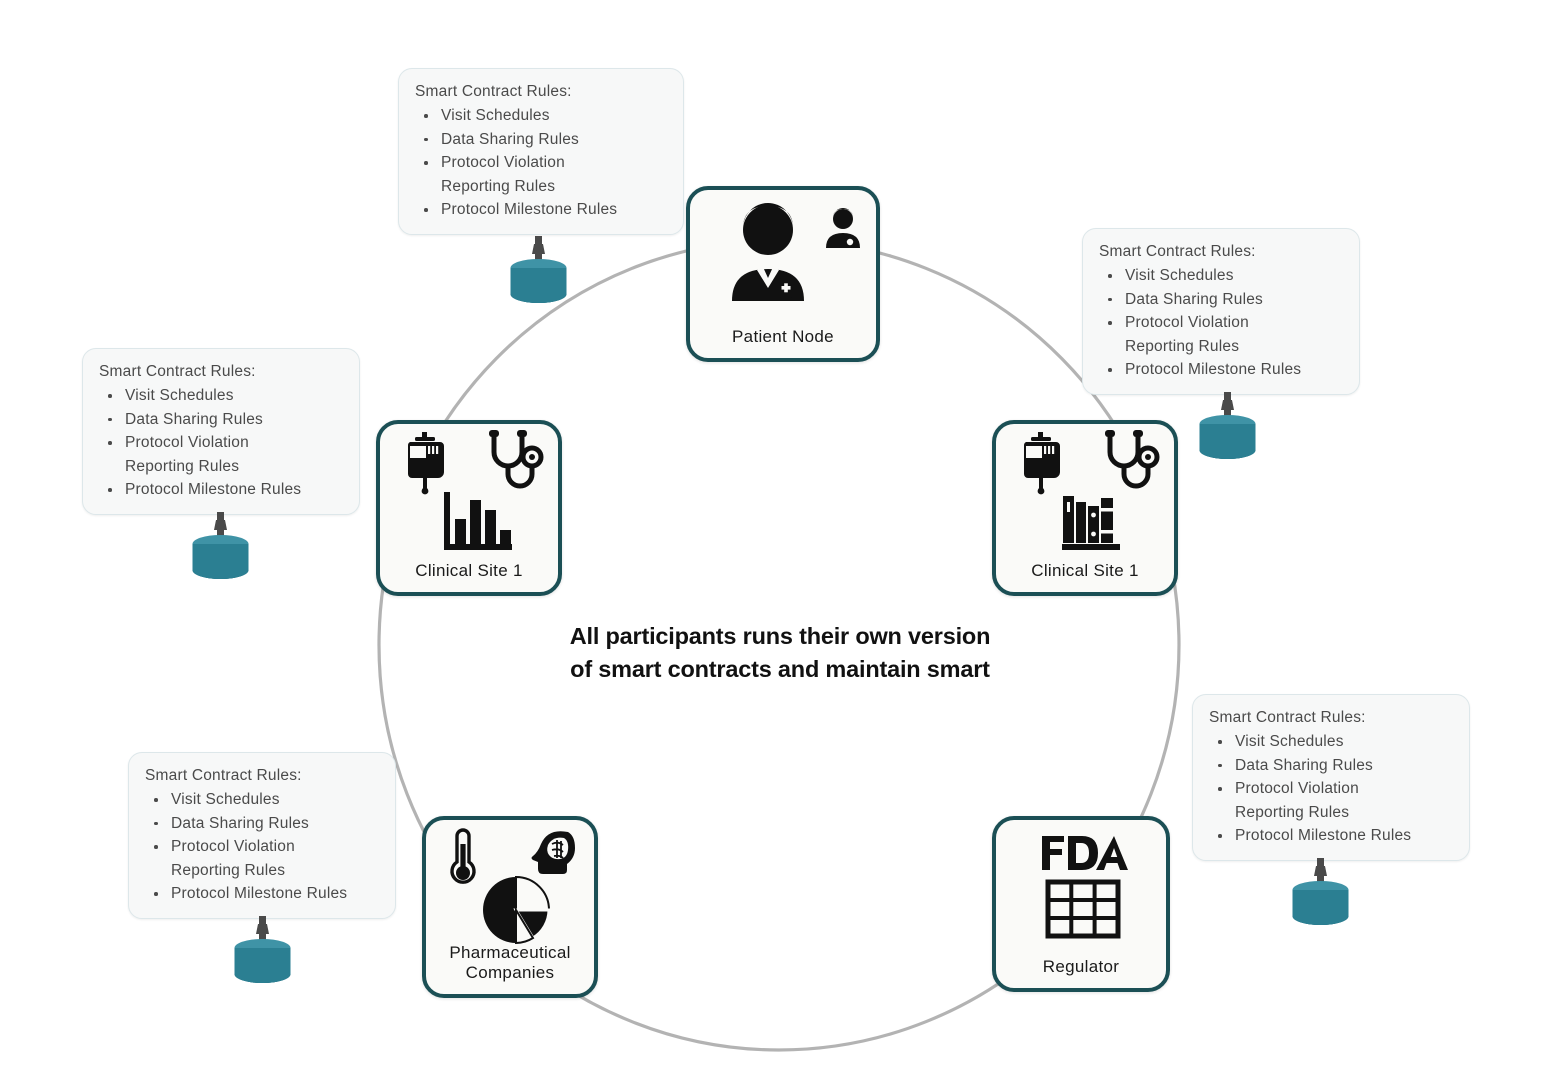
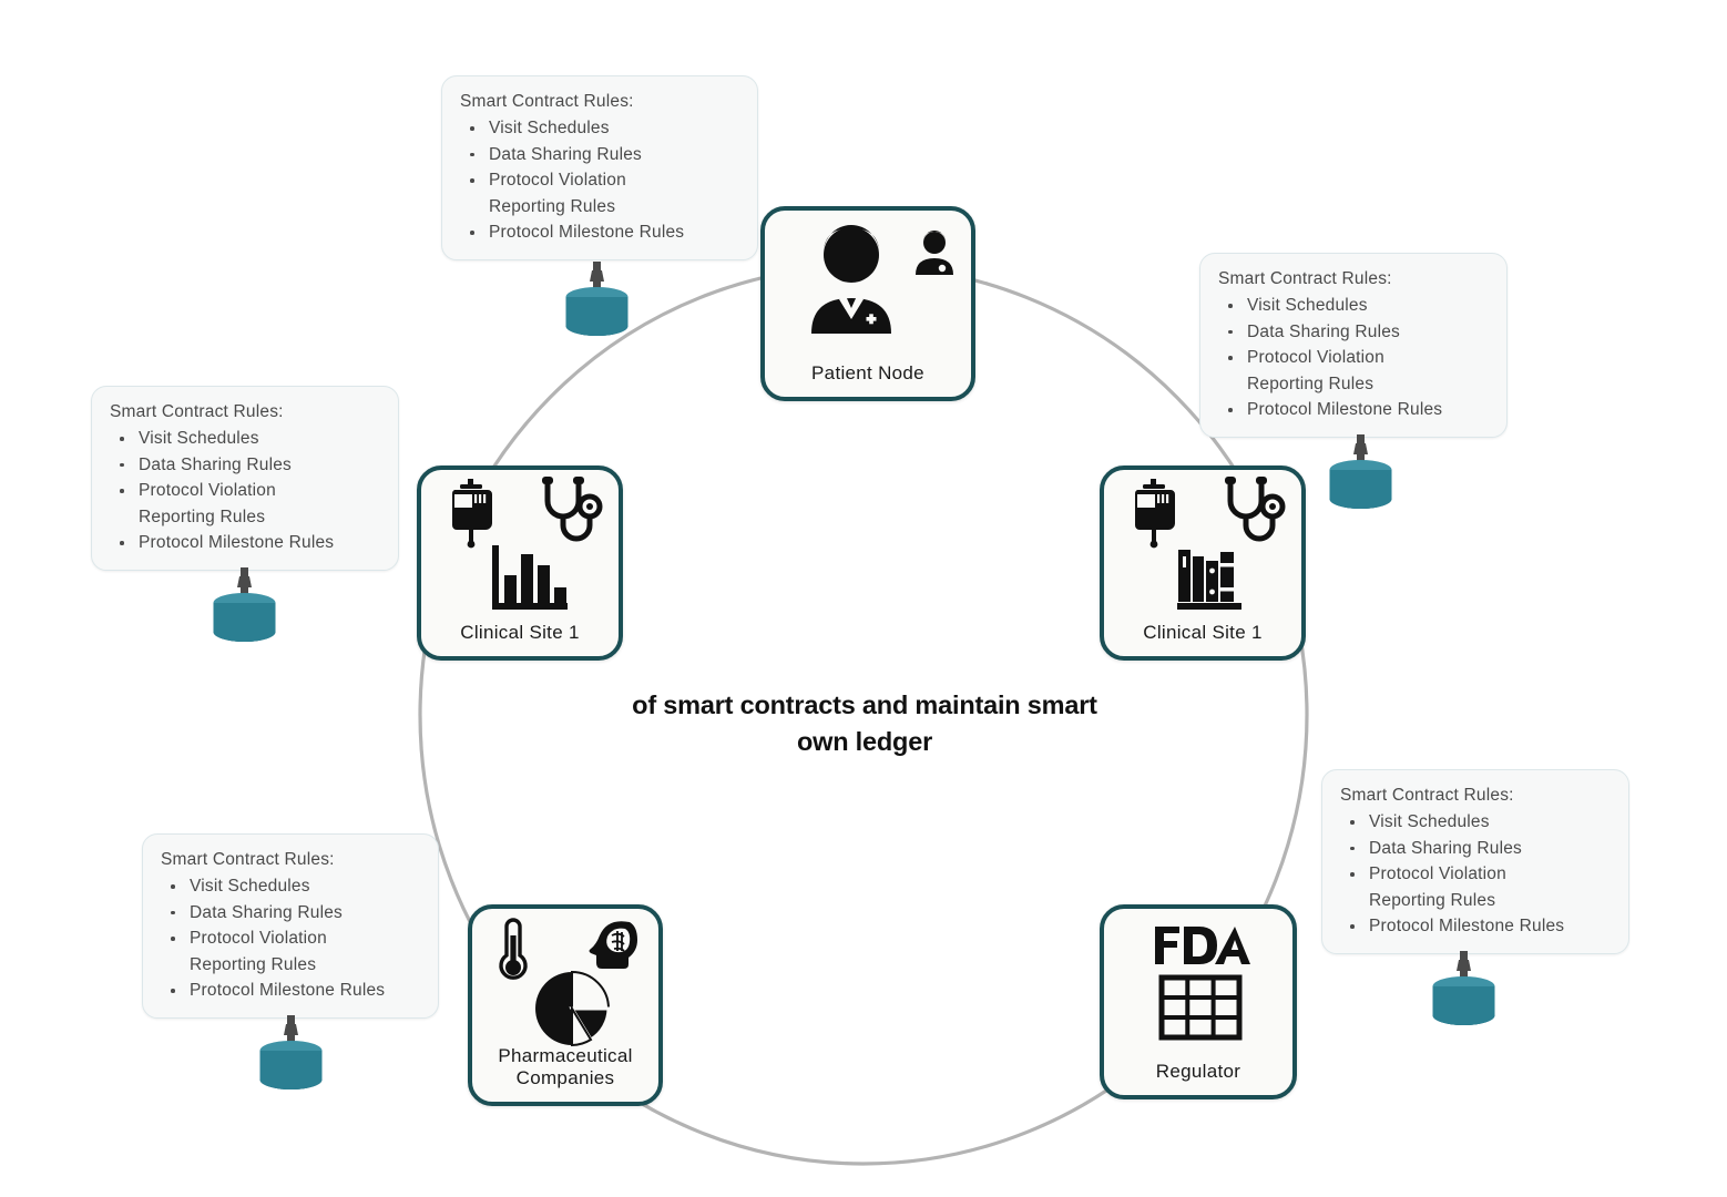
  Smart Contract Rules:
  Visit Schedules
  Data Sharing Rules
  Protocol Violation
  Reporting Rules
  Protocol Milestone Rules
  Smart Contract Rules:
  Visit Schedules
  Data Sharing Rules
  Protocol Violation
  Reporting Rules
  Protocol Milestone Rules
  Smart Contract Rules:
  Visit Schedules
  Data Sharing Rules
  Protocol Violation
  Reporting Rules
  Protocol Milestone Rules
  Smart Contract Rules:
  Visit Schedules
  Data Sharing Rules
  Protocol Violation
  Reporting Rules
  Protocol Milestone Rules
  Smart Contract Rules:
  Visit Schedules
  Data Sharing Rules
  Protocol Violation
  Reporting Rules
  Protocol Milestone Rules
  Patient Node
  Clinical Site 1
  Clinical Site 1
  Pharmaceutical
  Companies
  Regulator
- All participants runs their own version
  of smart contracts and maintain smart
+ own ledger
